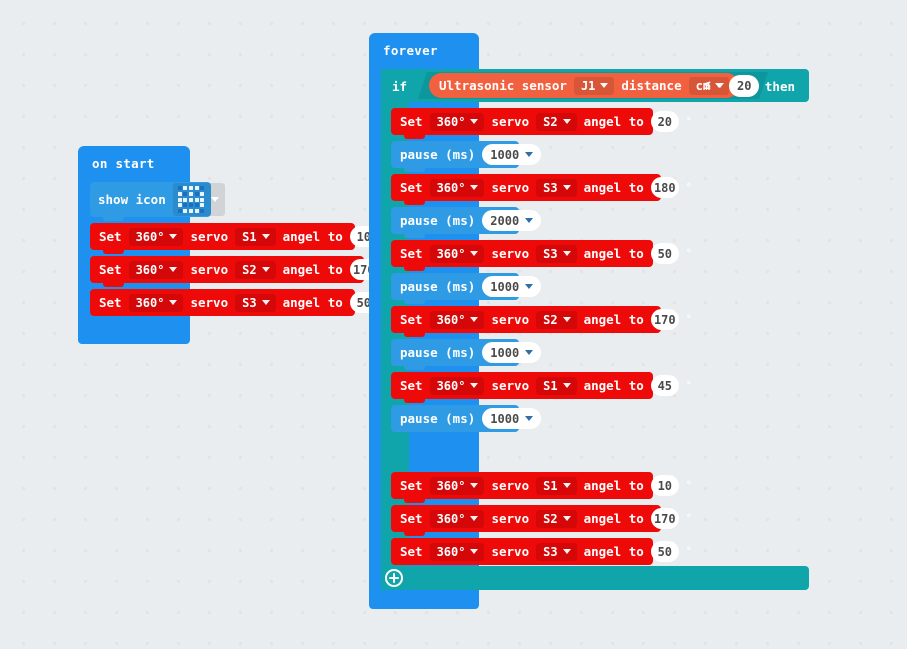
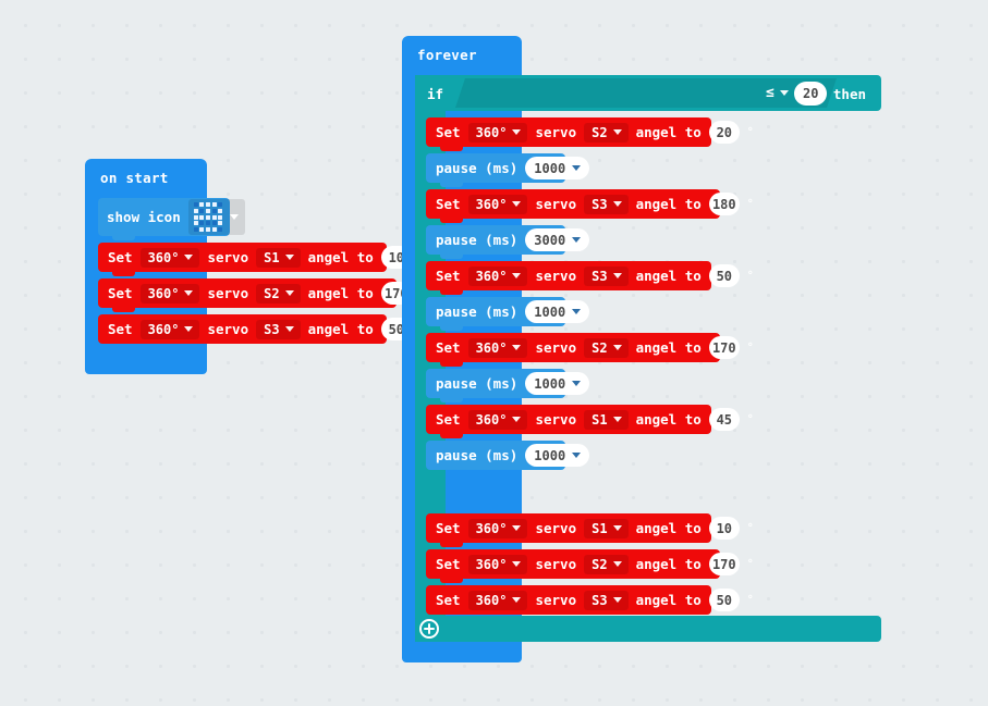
  on start
  show icon
  Set
  360°
  servo
  S1
  angel to
  10
  Set
  360°
  servo
  S2
  angel to
  Set
  360°
  servo
  S3
  angel to
  50
  forever
  if
  then
- Ultrasonic sensor
- J1
- distance
- cm
  ≤
  20
  Set
  360°
  servo
  S2
  angel to
  20
  pause (ms)
  1000
  Set
  360°
  servo
  S3
  angel to
  180
  pause (ms)
- 2000
+ 3000
  Set
  360°
  servo
  S3
  angel to
  50
  pause (ms)
  1000
  Set
  360°
  servo
  S2
  angel to
  170
  pause (ms)
  1000
  Set
  360°
  servo
  S1
  angel to
  45
  pause (ms)
  1000
  Set
  360°
  servo
  S1
  angel to
  10
  Set
  360°
  servo
  S2
  angel to
  170
  Set
  360°
  servo
  S3
  angel to
  50
